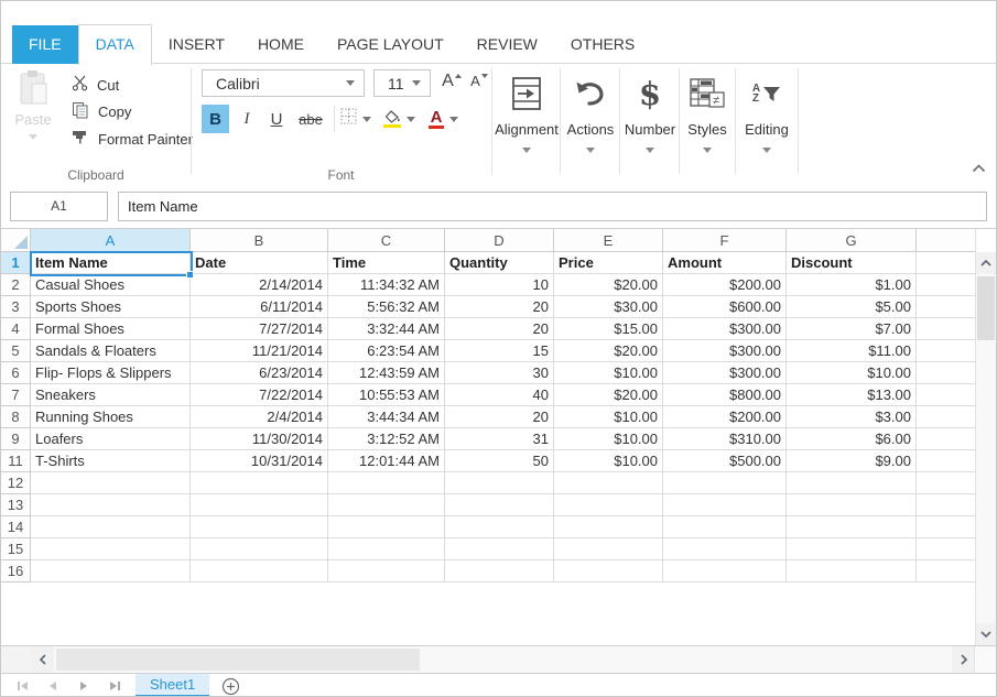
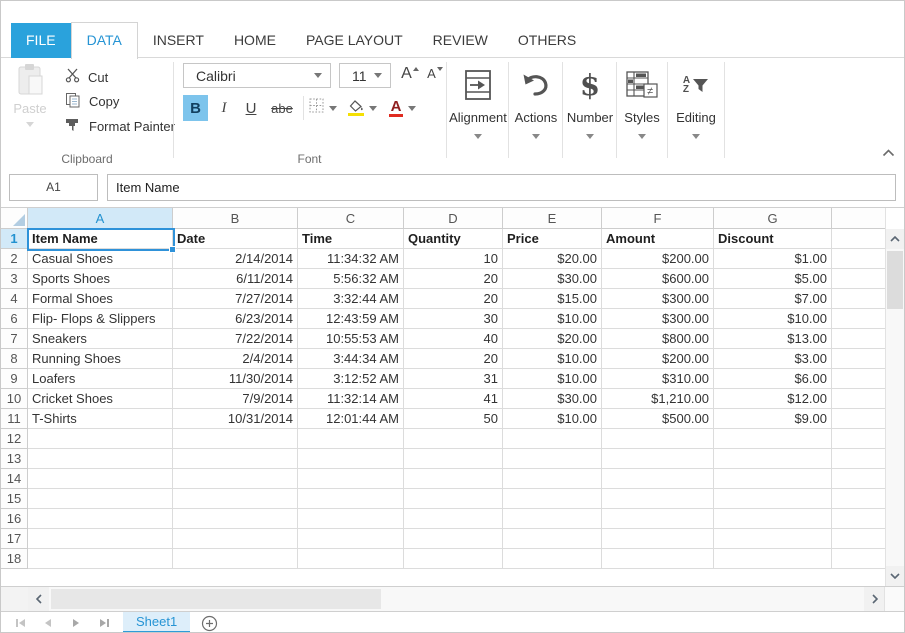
  FILE
  DATA
  INSERT
  HOME
  PAGE LAYOUT
  REVIEW
  OTHERS
  Paste
  Cut
  Copy
  Format Painte
  Clipboard
  Calibri
  11
  A
  A
  B
  I
  U
  abe
  A
  Font
  Alignment
  Actions
  $
  Number
  ≠
  Styles
  A
  Z
  Editing
  A1
  Item Name
  	A	B	C	D	E	F	G
  1	Item Name	Date	Time	Quantity	Price	Amount	Discount
  2	Casual Shoes	2/14/2014	11:34:32 AM	10	$20.00	$200.00	$1.00
  3	Sports Shoes	6/11/2014	5:56:32 AM	20	$30.00	$600.00	$5.00
  4	Formal Shoes	7/27/2014	3:32:44 AM	20	$15.00	$300.00	$7.00
- 5	Sandals & Floaters	11/21/2014	6:23:54 AM	15	$20.00	$300.00	$11.00
  6	Flip- Flops & Slippers	6/23/2014	12:43:59 AM	30	$10.00	$300.00	$10.00
  7	Sneakers	7/22/2014	10:55:53 AM	40	$20.00	$800.00	$13.00
  8	Running Shoes	2/4/2014	3:44:34 AM	20	$10.00	$200.00	$3.00
  9	Loafers	11/30/2014	3:12:52 AM	31	$10.00	$310.00	$6.00
+ 10	Cricket Shoes	7/9/2014	11:32:14 AM	41	$30.00	$1,210.00	$12.00
  11	T-Shirts	10/31/2014	12:01:44 AM	50	$10.00	$500.00	$9.00
  12
  13
  14
  15
  16
+ 17
+ 18
  Sheet1
